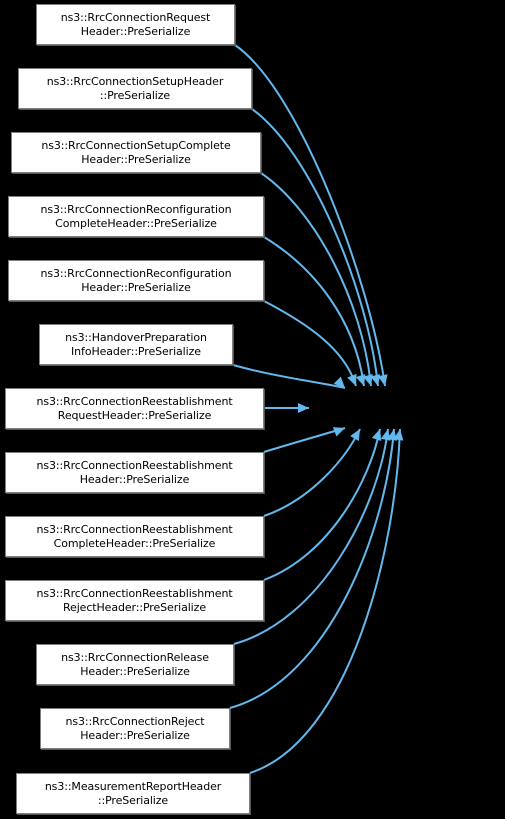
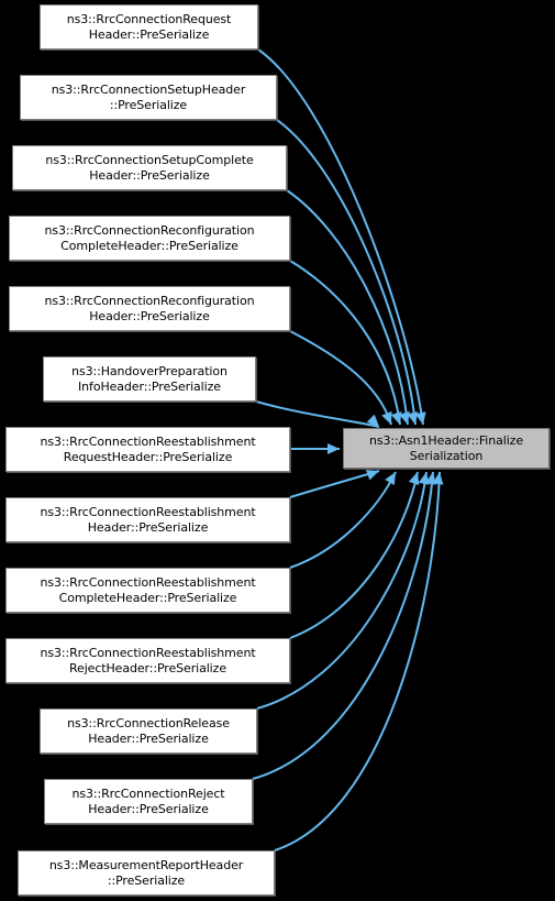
  ns3::RrcConnectionRequest
  Header::PreSerialize
  ns3::RrcConnectionSetupHeader
  ::PreSerialize
  ns3::RrcConnectionSetupComplete
  Header::PreSerialize
  ns3::RrcConnectionReconfiguration
  CompleteHeader::PreSerialize
  ns3::RrcConnectionReconfiguration
  Header::PreSerialize
  ns3::HandoverPreparation
  InfoHeader::PreSerialize
  ns3::RrcConnectionReestablishment
  RequestHeader::PreSerialize
  ns3::RrcConnectionReestablishment
  Header::PreSerialize
  ns3::RrcConnectionReestablishment
  CompleteHeader::PreSerialize
  ns3::RrcConnectionReestablishment
  RejectHeader::PreSerialize
  ns3::RrcConnectionRelease
  Header::PreSerialize
  ns3::RrcConnectionReject
  Header::PreSerialize
  ns3::MeasurementReportHeader
  ::PreSerialize
+ ns3::Asn1Header::Finalize
+ Serialization
